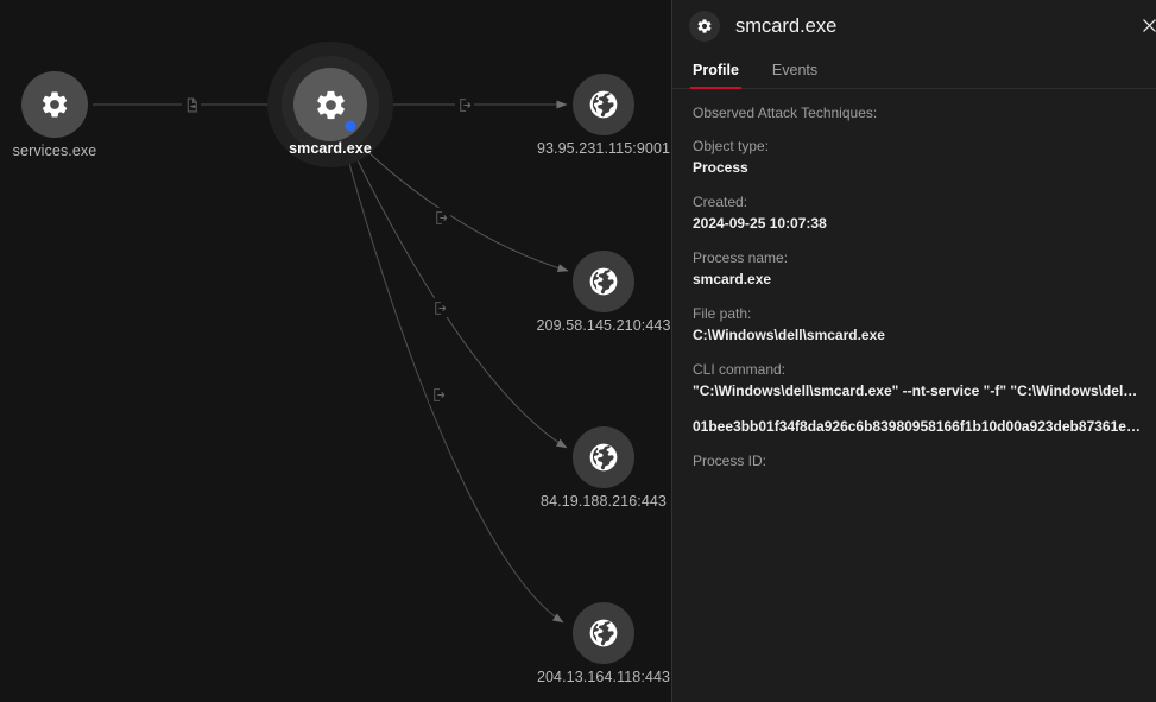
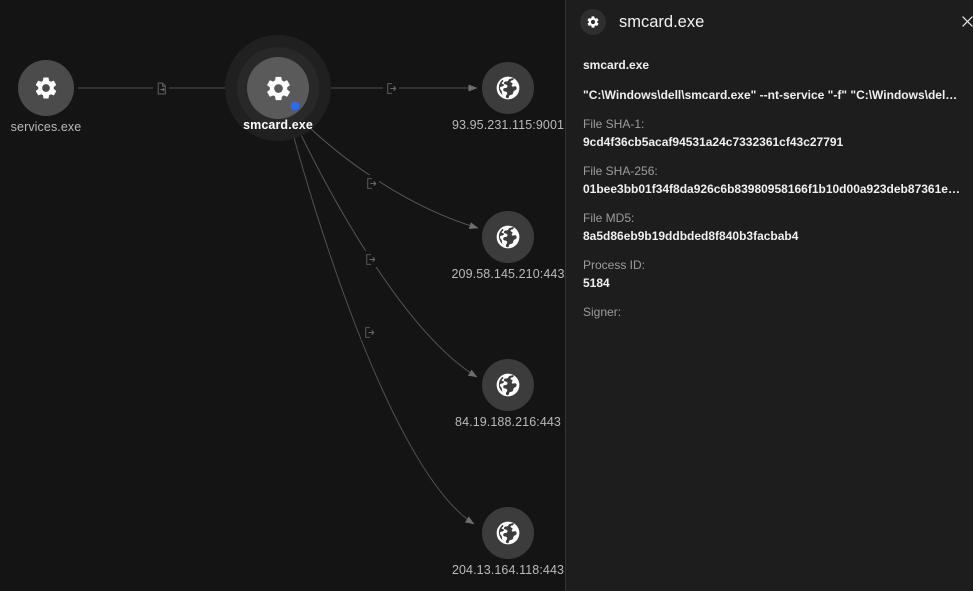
  services.exe
  smcard.exe
  93.95.231.115:9001
  209.58.145.210:443
  84.19.188.216:443
  204.13.164.118:443
  smcard.exe
- Profile
- Events
- Observed Attack Techniques:
- Object type:
- Process
- Created:
- 2024-09-25 10:07:38
- Process name:
  smcard.exe
- File path:
- C:\Windows\dell\smcard.exe
- CLI command:
  "C:\Windows\dell\smcard.exe" --nt-service "-f" "C:\Windows\dell\to
+ File SHA-1:
+ 9cd4f36cb5acaf94531a24c7332361cf43c27791
+ File SHA-256:
  01bee3bb01f34f8da926c6b83980958166f1b10d00a923deb87361e9f
+ File MD5:
+ 8a5d86eb9b19ddbded8f840b3facbab4
  Process ID:
+ 5184
+ Signer:
